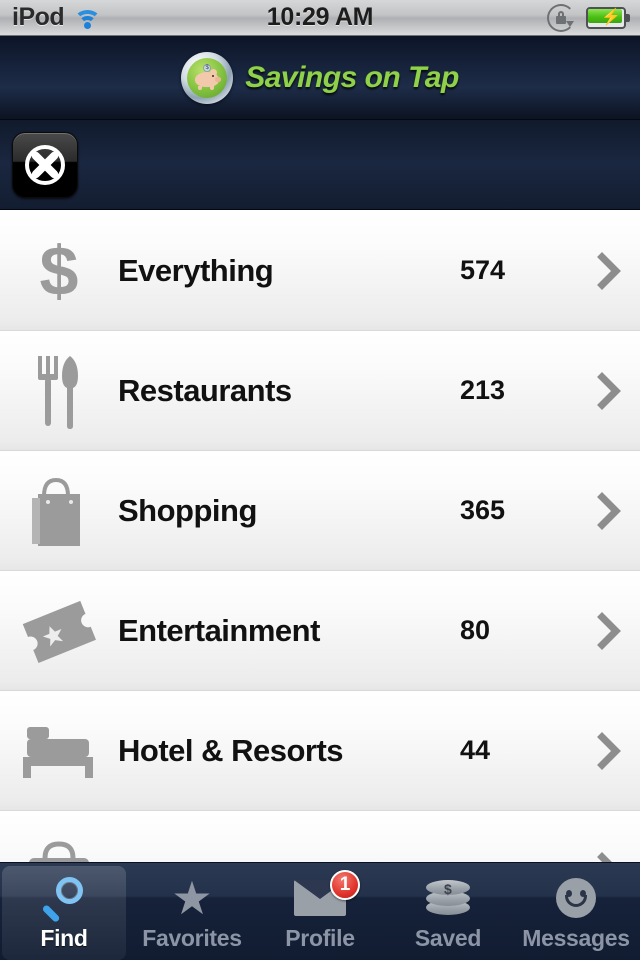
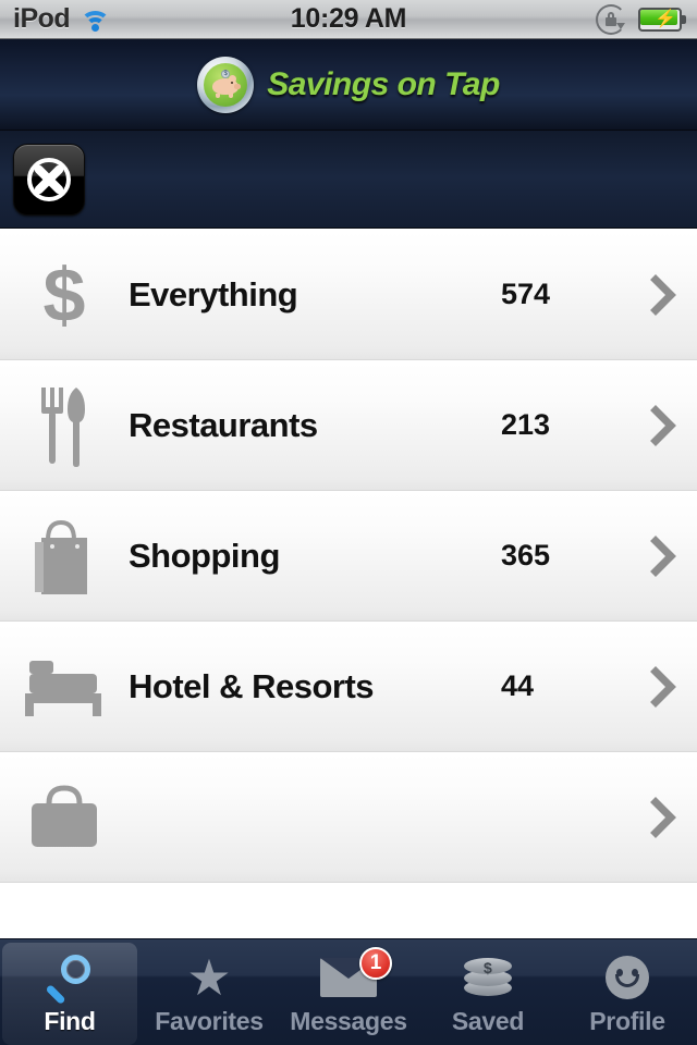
  iPod
  10:29 AM
  ⚡
  Savings on Tap
  $
  Everything
  574
  Restaurants
  213
  Shopping
  365
- Entertainment
- 80
  Hotel & Resorts
  44
  Find
  ★
  Favorites
  1
- Profile
+ Messages
  $
  Saved
- Messages
+ Profile
